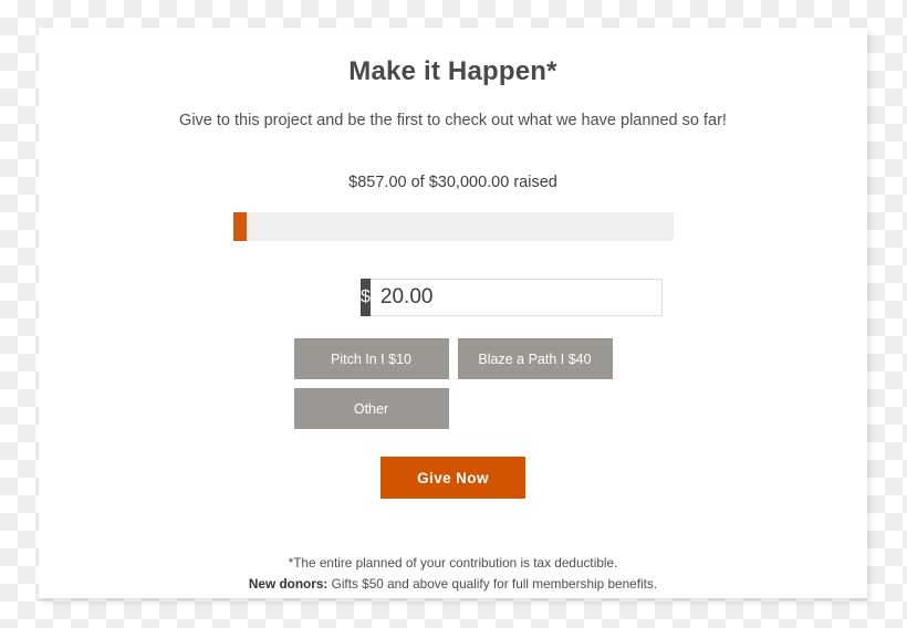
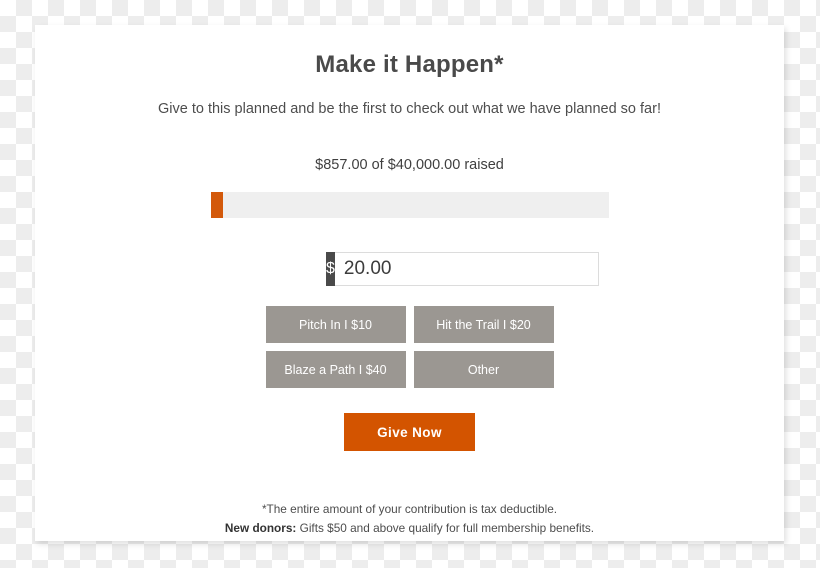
  Make it Happen*
- Give to this project and be the first to check out what we have planned so far!
+ Give to this planned and be the first to check out what we have planned so far!
- $857.00 of $30,000.00 raised
+ $857.00 of $40,000.00 raised
  $
  20.00
  Pitch In I $10
+ Hit the Trail I $20
  Blaze a Path I $40
  Other
  Give Now
- *The entire planned of your contribution is tax deductible.
+ *The entire amount of your contribution is tax deductible.
  New donors: Gifts $50 and above qualify for full membership benefits.
